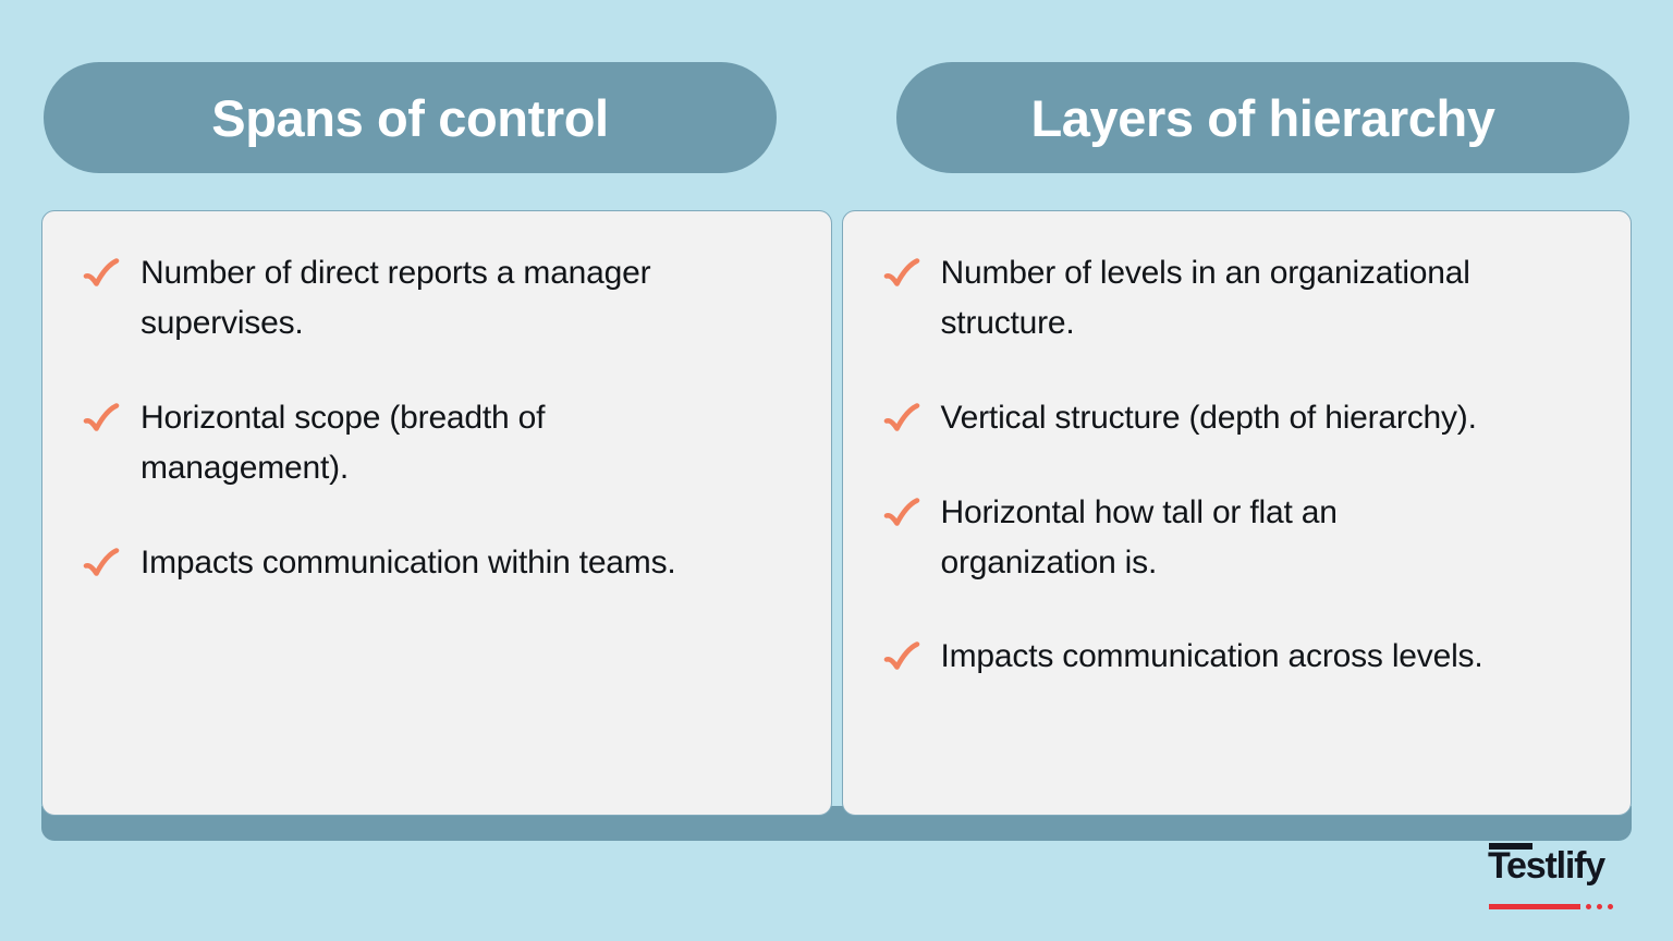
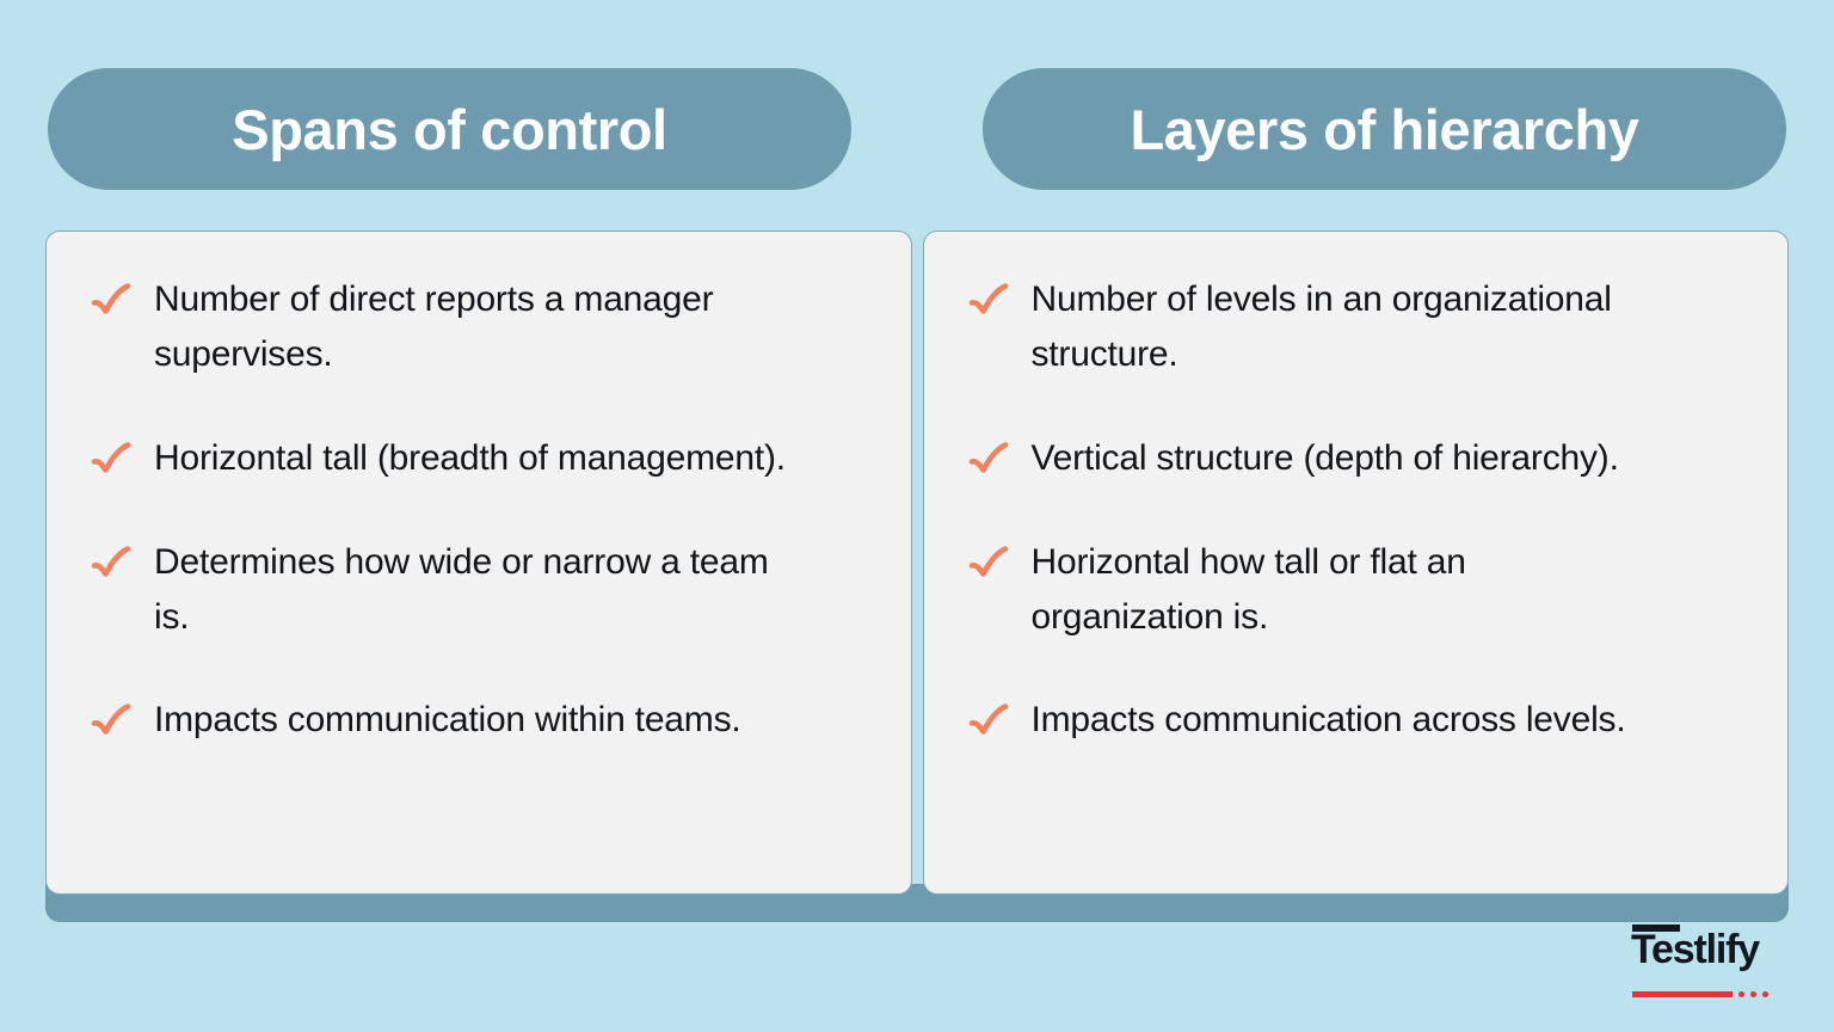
  Spans of control
  Layers of hierarchy
  Number of direct reports a manager supervises.
- Horizontal scope (breadth of management).
+ Horizontal tall (breadth of management).
+ Determines how wide or narrow a team is.
  Impacts communication within teams.
  Number of levels in an organizational structure.
  Vertical structure (depth of hierarchy).
  Horizontal how tall or flat an organization is.
  Impacts communication across levels.
  Testlify
